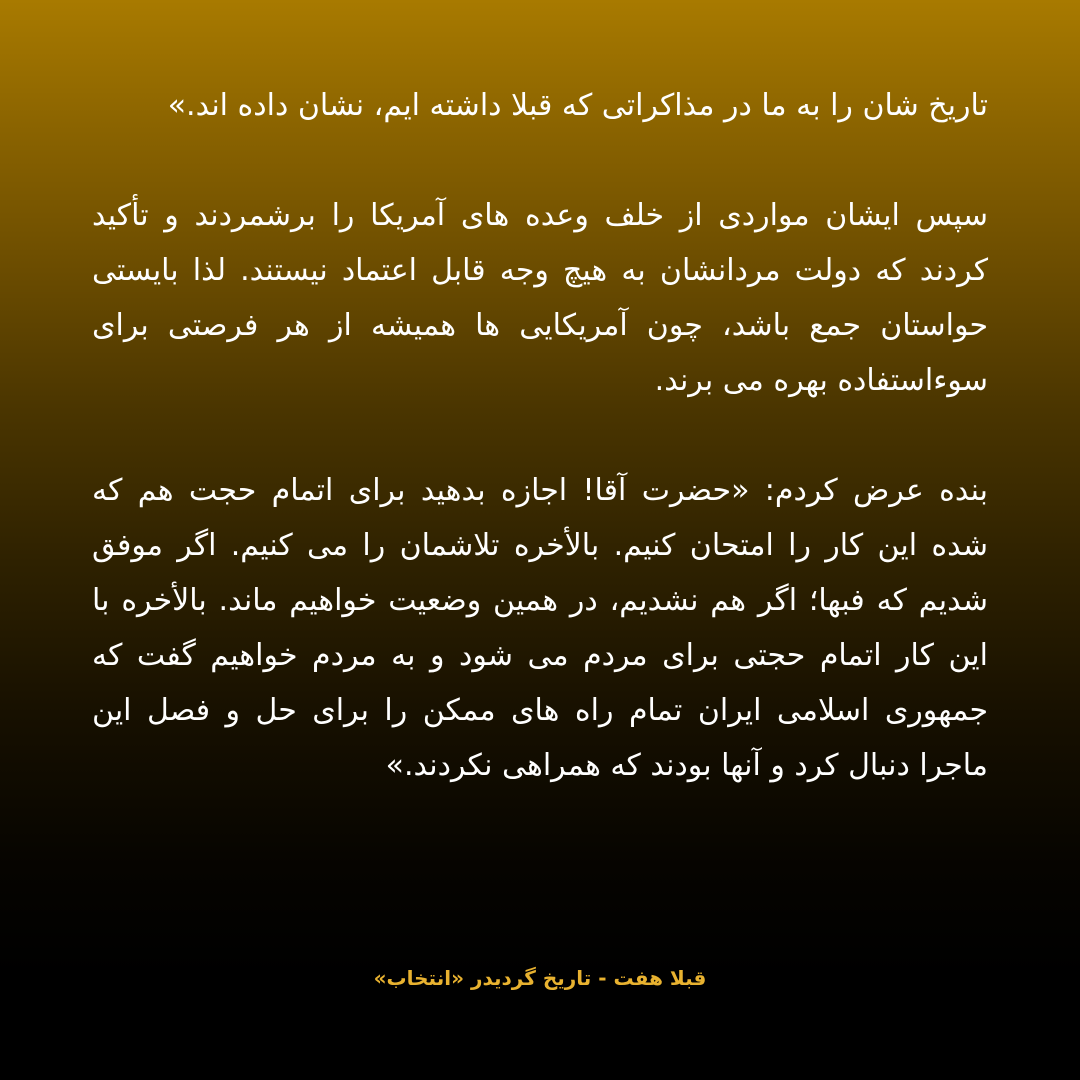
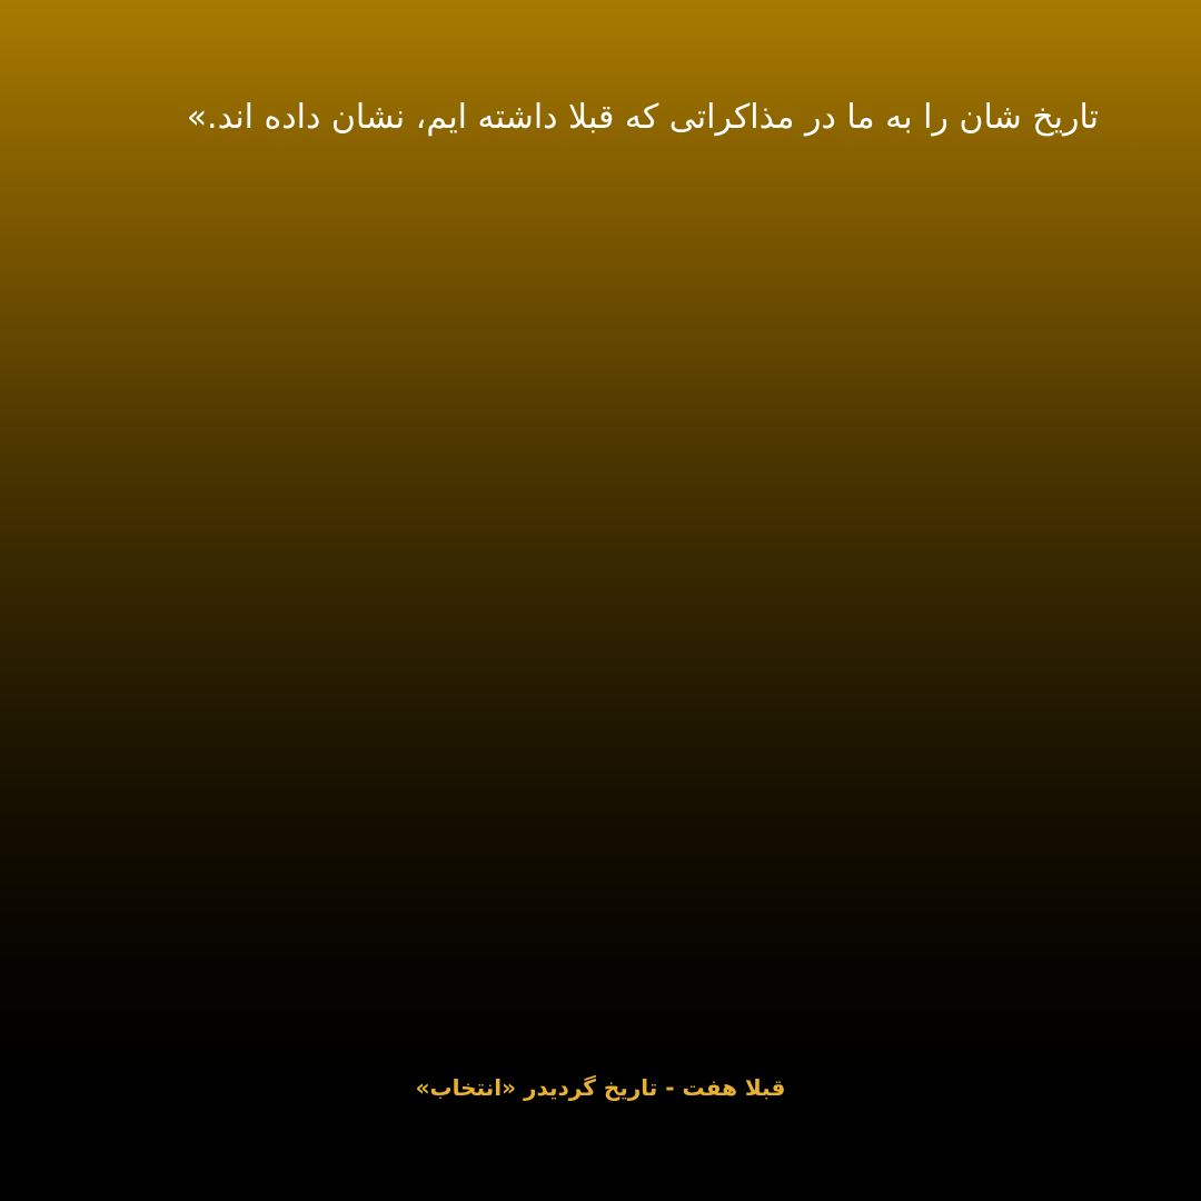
  تاریخ شان را به ما در مذاکراتی که قبلا داشته ایم، نشان داده اند.»
- سپس ایشان مواردی از خلف وعده های آمریکا را برشمردند و تأکید کردند که دولت مردانشان به هیچ وجه قابل اعتماد نیستند. لذا بایستی حواستان جمع باشد، چون آمریکایی ها همیشه از هر فرصتی برای سوءاستفاده بهره می برند.
- بنده عرض کردم: «حضرت آقا! اجازه بدهید برای اتمام حجت هم که شده این کار را امتحان کنیم. بالأخره تلاشمان را می کنیم. اگر موفق شدیم که فبها؛ اگر هم نشدیم، در همین وضعیت خواهیم ماند. بالأخره با این کار اتمام حجتی برای مردم می شود و به مردم خواهیم گفت که جمهوری اسلامی ایران تمام راه های ممکن را برای حل و فصل این ماجرا دنبال کرد و آنها بودند که همراهی نکردند.»
  قبلا هفت - تاریخ گردیدر «انتخاب»
